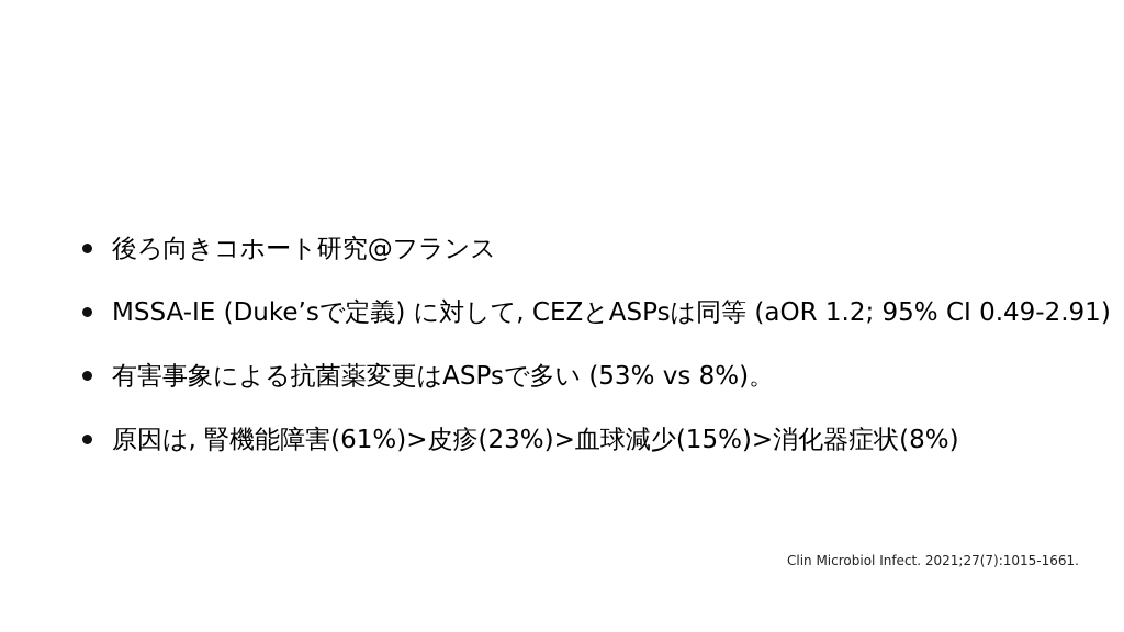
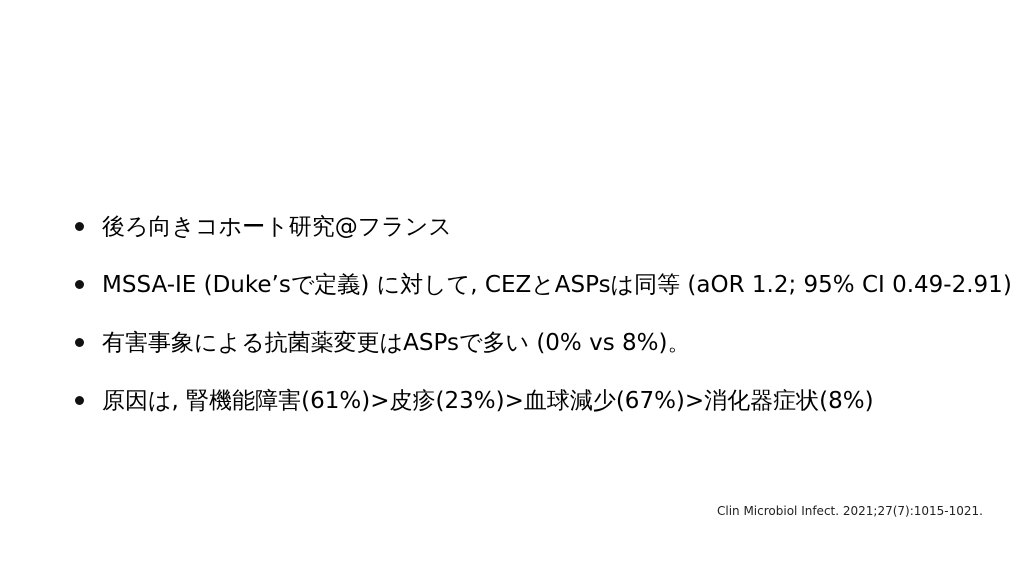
  後ろ向きコホート研究@フランス
  MSSA-IE (Duke’sで定義) に対して, CEZとASPsは同等 (aOR 1.2; 95% CI 0.49-2.91)
- 有害事象による抗菌薬変更はASPsで多い (53% vs 8%)。
+ 有害事象による抗菌薬変更はASPsで多い (0% vs 8%)。
- 原因は, 腎機能障害(61%)>皮疹(23%)>血球減少(15%)>消化器症状(8%)
+ 原因は, 腎機能障害(61%)>皮疹(23%)>血球減少(67%)>消化器症状(8%)
- Clin Microbiol Infect. 2021;27(7):1015-1661.
+ Clin Microbiol Infect. 2021;27(7):1015-1021.
